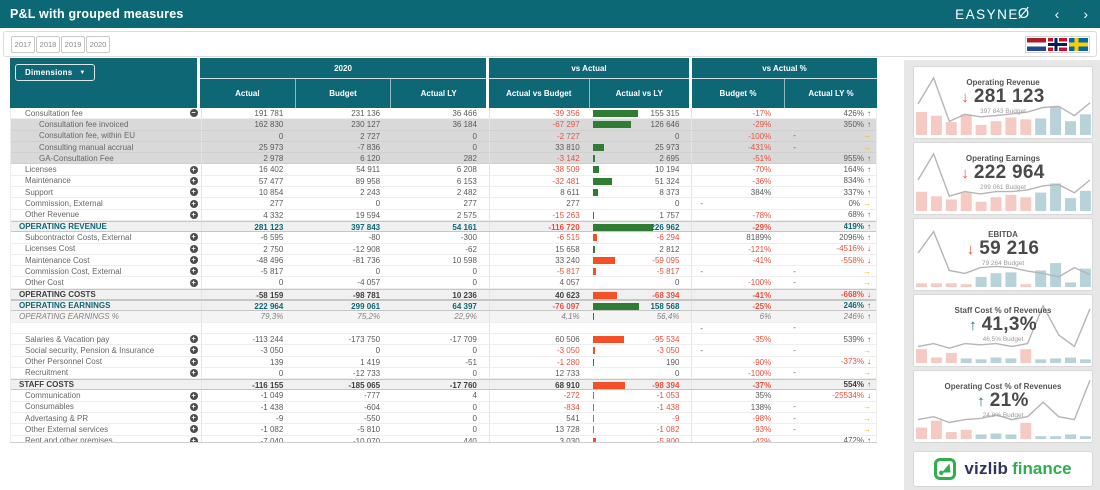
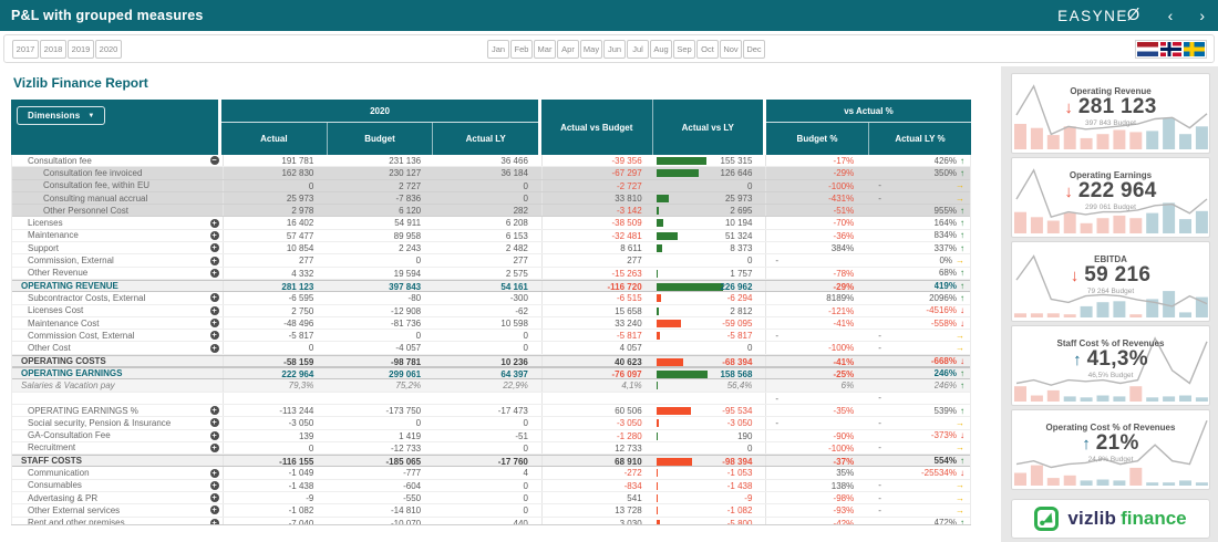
  P&L with grouped measures
  EASYNE
  Ø
  ‹
  ›
  2017
  2018
  2019
  2020
+ Jan
+ Feb
+ Mar
+ Apr
+ May
+ Jun
+ Jul
+ Aug
+ Sep
+ Oct
+ Nov
+ Dec
+ Vizlib Finance Report
  Dimensions
  2020
  Actual
  Budget
  Actual LY
- vs Actual
  Actual vs Budget
  Actual vs LY
  vs Actual %
  Budget %
  Actual LY %
  Consultation fee
  −
  191 781
  231 136
  36 466
  -39 356
  155 315
  -17%
  426%
  ↑
  Consultation fee invoiced
  162 830
  230 127
  36 184
  -67 297
  126 646
  -29%
  350%
  ↑
  Consultation fee, within EU
  0
  2 727
  0
  -2 727
  0
  -100%
  -
  →
  Consulting manual accrual
  25 973
  -7 836
  0
  33 810
  25 973
  -431%
  -
  →
- GA-Consultation Fee
+ Other Personnel Cost
  2 978
  6 120
  282
  -3 142
  2 695
  -51%
  955%
  ↑
  Licenses
  +
  16 402
  54 911
  6 208
  -38 509
  10 194
  -70%
  164%
  ↑
  Maintenance
  +
  57 477
  89 958
  6 153
  -32 481
  51 324
  -36%
  834%
  ↑
  Support
  +
  10 854
  2 243
  2 482
  8 611
  8 373
  384%
  337%
  ↑
  Commission, External
  +
  277
  0
  277
  277
  0
  -
  0%
  →
  Other Revenue
  +
  4 332
  19 594
  2 575
  -15 263
  1 757
  -78%
  68%
  ↑
  OPERATING REVENUE
  281 123
  397 843
  54 161
  -116 720
  226 962
  -29%
  419%
  ↑
  Subcontractor Costs, External
  +
  -6 595
  -80
  -300
  -6 515
  -6 294
  8189%
  2096%
  ↑
  Licenses Cost
  +
  2 750
  -12 908
  -62
  15 658
  2 812
  -121%
  -4516%
  ↓
  Maintenance Cost
  +
  -48 496
  -81 736
  10 598
  33 240
  -59 095
  -41%
  -558%
  ↓
  Commission Cost, External
  +
  -5 817
  0
  0
  -5 817
  -5 817
  -
  -
  →
  Other Cost
  +
  0
  -4 057
  0
  4 057
  0
  -100%
  -
  →
  OPERATING COSTS
  -58 159
  -98 781
  10 236
  40 623
  -68 394
  -41%
  -668%
  ↓
  OPERATING EARNINGS
  222 964
  299 061
  64 397
  -76 097
  158 568
  -25%
  246%
  ↑
- OPERATING EARNINGS %
+ Salaries & Vacation pay
  79,3%
  75,2%
  22,9%
  4,1%
  56,4%
  6%
  246%
  ↑
  -
  -
- Salaries & Vacation pay
+ OPERATING EARNINGS %
  +
  -113 244
  -173 750
- -17 709
+ -17 473
  60 506
  -95 534
  -35%
  539%
  ↑
  Social security, Pension & Insurance
  +
  -3 050
  0
  0
  -3 050
  -3 050
  -
  -
  →
- Other Personnel Cost
+ GA-Consultation Fee
  +
  139
  1 419
  -51
  -1 280
  190
  -90%
  -373%
  ↓
  Recruitment
  +
  0
  -12 733
  0
  12 733
  0
  -100%
  -
  →
  STAFF COSTS
  -116 155
  -185 065
  -17 760
  68 910
  -98 394
  -37%
  554%
  ↑
  Communication
  +
  -1 049
  -777
  4
  -272
  -1 053
  35%
  -25534%
  ↓
  Consumables
  +
  -1 438
  -604
  0
  -834
  -1 438
  138%
  -
  →
  Advertasing & PR
  +
  -9
  -550
  0
  541
  -9
  -98%
  -
  →
  Other External services
  +
  -1 082
- -5 810
+ -14 810
  0
  13 728
  -1 082
  -93%
  -
  →
  Rent and other premises
  +
  -7 040
  -10 070
  440
  3 030
  -5 800
  -42%
  472%
  ↑
  Operating Revenue
  ↓
  281 123
  Operating Earnings
  ↓
  222 964
  EBITDA
  ↓
  59 216
  Staff Cost % of Revenues
  ↑
  41,3%
  Operating Cost % of Revenues
  ↑
  21%
  vizlib
  finance
